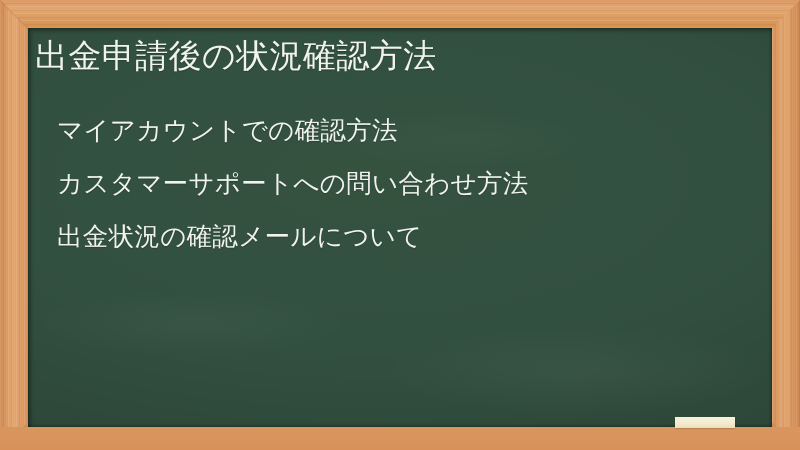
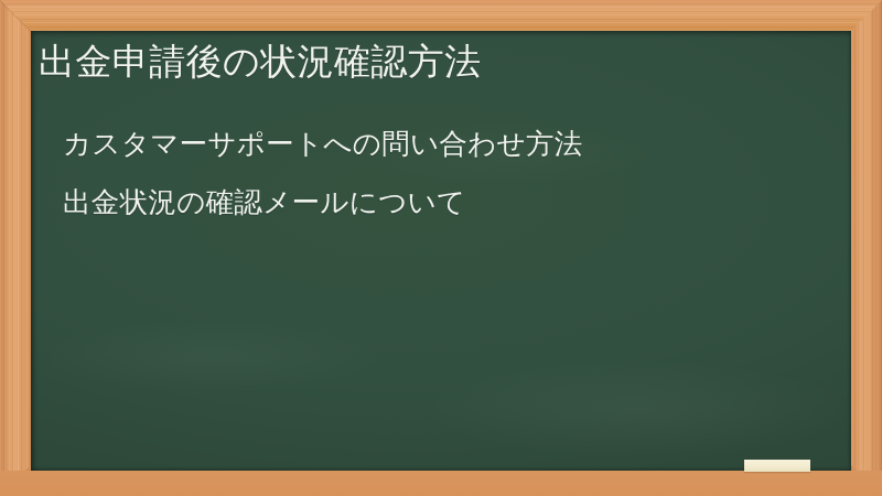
  出金申請後の状況確認方法
- マイアカウントでの確認方法
  カスタマーサポートへの問い合わせ方法
  出金状況の確認メールについて
